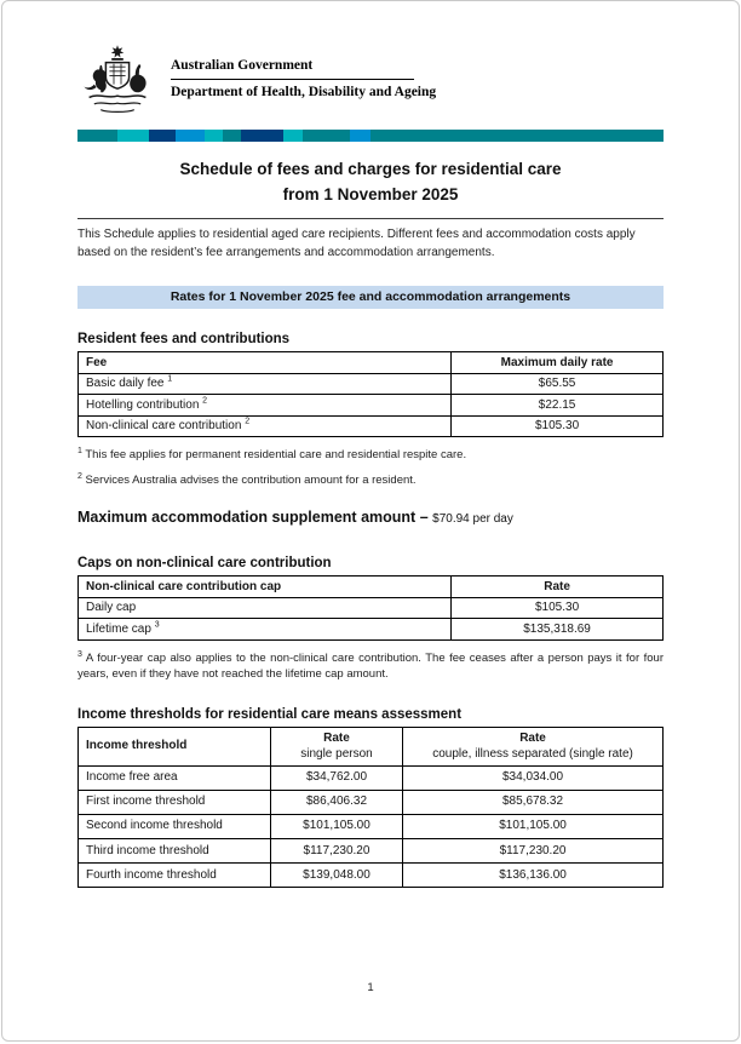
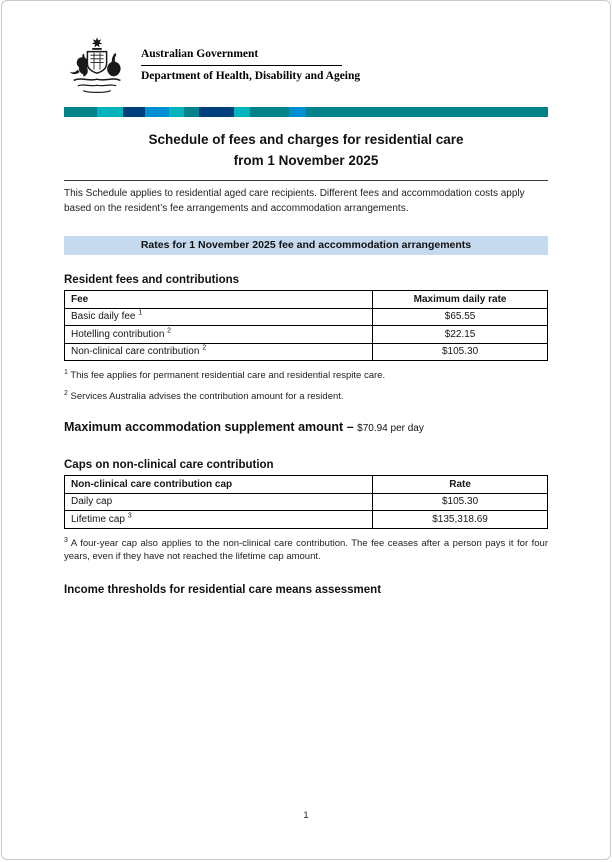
  Australian Government
  Department of Health, Disability and Ageing
  Schedule of fees and charges for residential care
  from 1 November 2025
  This Schedule applies to residential aged care recipients. Different fees and accommodation costs apply based on the resident’s fee arrangements and accommodation arrangements.
  Rates for 1 November 2025 fee and accommodation arrangements
  Resident fees and contributions
  Fee	Maximum daily rate
  Basic daily fee	$65.55
  Hotelling contribution	$22.15
  Non-clinical care contribution	$105.30
  This fee applies for permanent residential care and residential respite care.
  Services Australia advises the contribution amount for a resident.
  Maximum accommodation supplement amount – $70.94 per day
  Caps on non-clinical care contribution
  Non-clinical care contribution cap	Rate
  Daily cap	$105.30
  Lifetime cap	$135,318.69
  A four-year cap also applies to the non-clinical care contribution. The fee ceases after a person pays it for four years, even if they have not reached the lifetime cap amount.
  Income thresholds for residential care means assessment
- Income threshold	Rate single person	Rate couple, illness separated (single rate)
- Income free area	$34,762.00	$34,034.00
- First income threshold	$86,406.32	$85,678.32
- Second income threshold	$101,105.00	$101,105.00
- Third income threshold	$117,230.20	$117,230.20
- Fourth income threshold	$139,048.00	$136,136.00
  1
